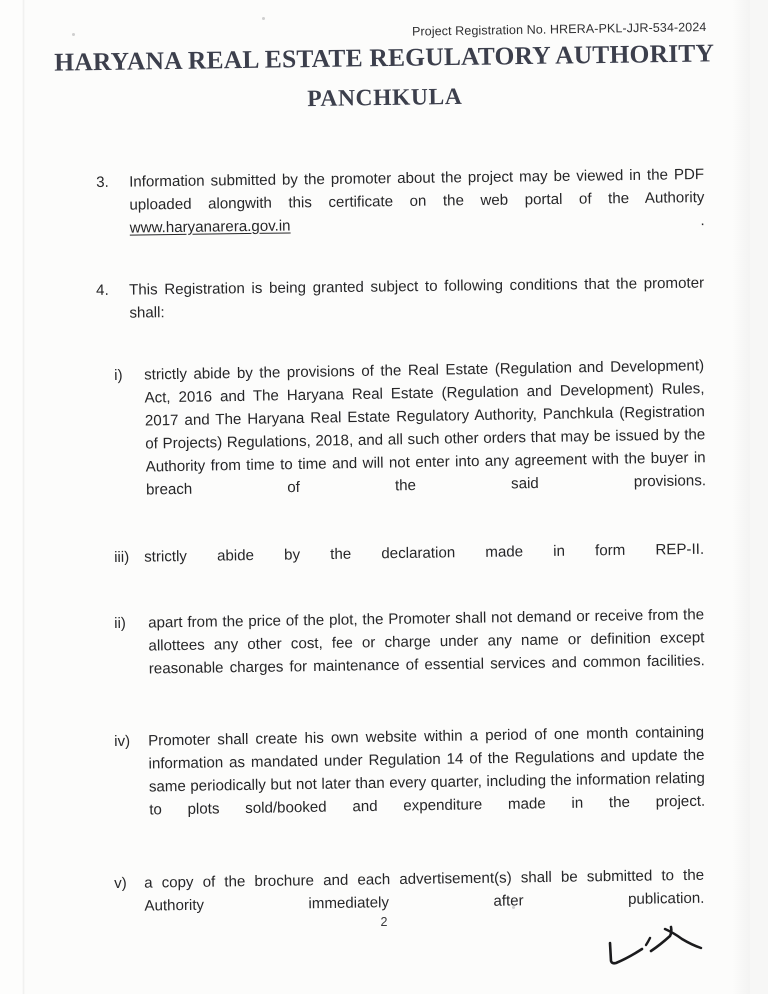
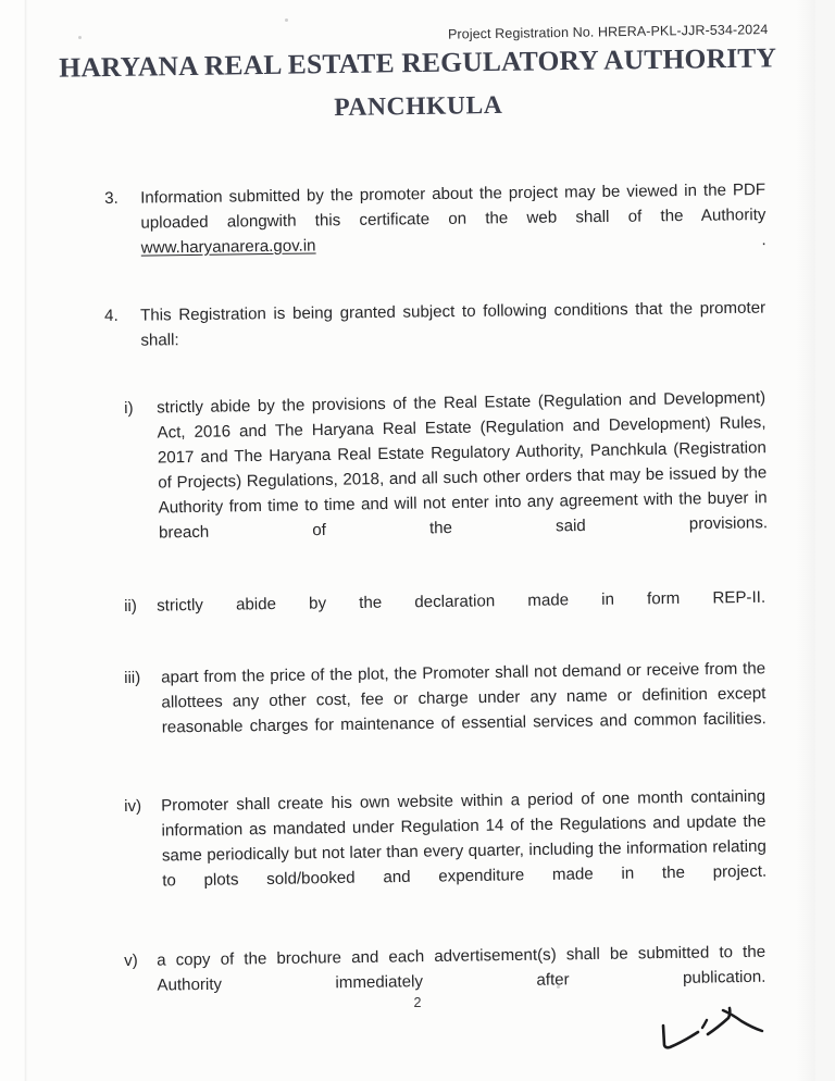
  Project Registration No. HRERA-PKL-JJR-534-2024
  HARYANA REAL ESTATE REGULATORY AUTHORITY
  PANCHKULA
  3.
- Information submitted by the promoter about the project may be viewed in the PDF uploaded alongwith this certificate on the web portal of the Authority www.haryanarera.gov.in .
+ Information submitted by the promoter about the project may be viewed in the PDF uploaded alongwith this certificate on the web shall of the Authority www.haryanarera.gov.in .
  4.
  This Registration is being granted subject to following conditions that the promoter shall:
  i)
  strictly abide by the provisions of the Real Estate (Regulation and Development) Act, 2016 and The Haryana Real Estate (Regulation and Development) Rules, 2017 and The Haryana Real Estate Regulatory Authority, Panchkula (Registration of Projects) Regulations, 2018, and all such other orders that may be issued by the Authority from time to time and will not enter into any agreement with the buyer in breach of the said provisions.
- iii)
+ ii)
  strictly abide by the declaration made in form REP-II.
- ii)
+ iii)
  apart from the price of the plot, the Promoter shall not demand or receive from the allottees any other cost, fee or charge under any name or definition except reasonable charges for maintenance of essential services and common facilities.
  iv)
  Promoter shall create his own website within a period of one month containing information as mandated under Regulation 14 of the Regulations and update the same periodically but not later than every quarter, including the information relating to plots sold/booked and expenditure made in the project.
  v)
  a copy of the brochure and each advertisement(s) shall be submitted to the Authority immediately after publication.
  2
